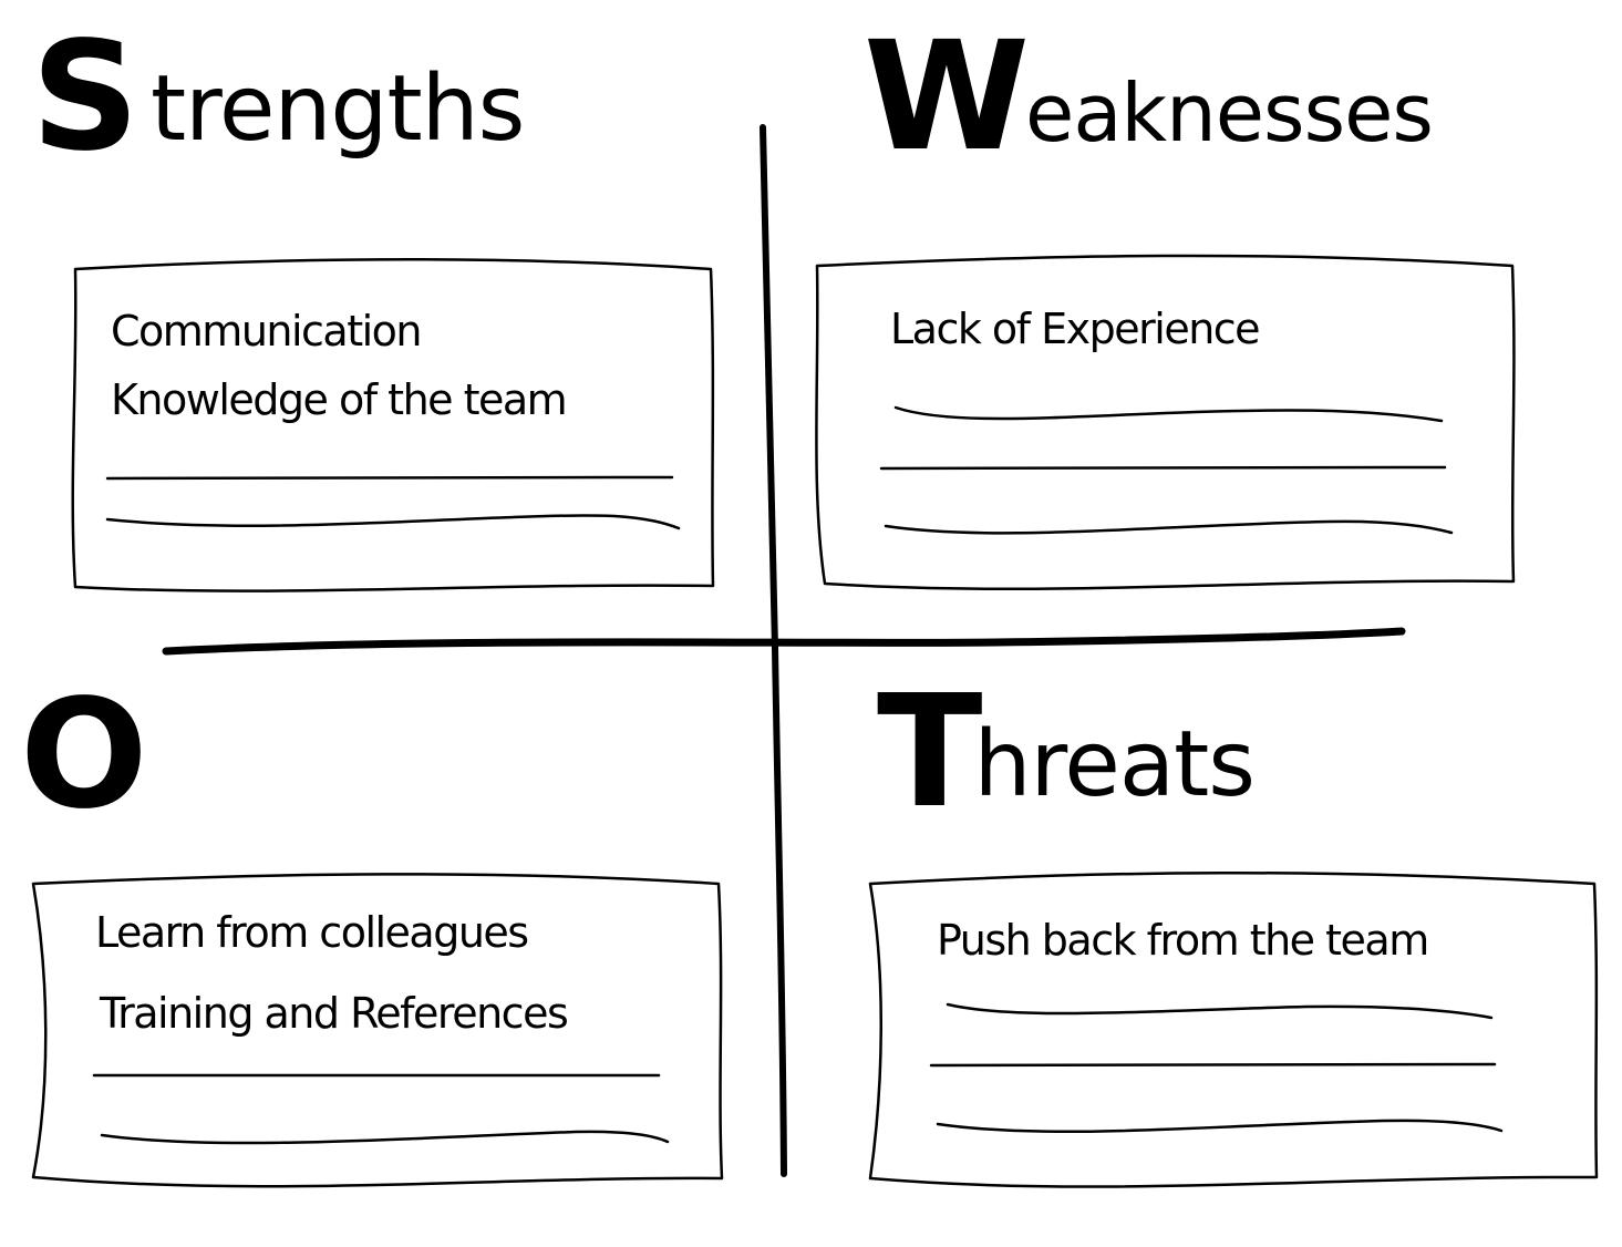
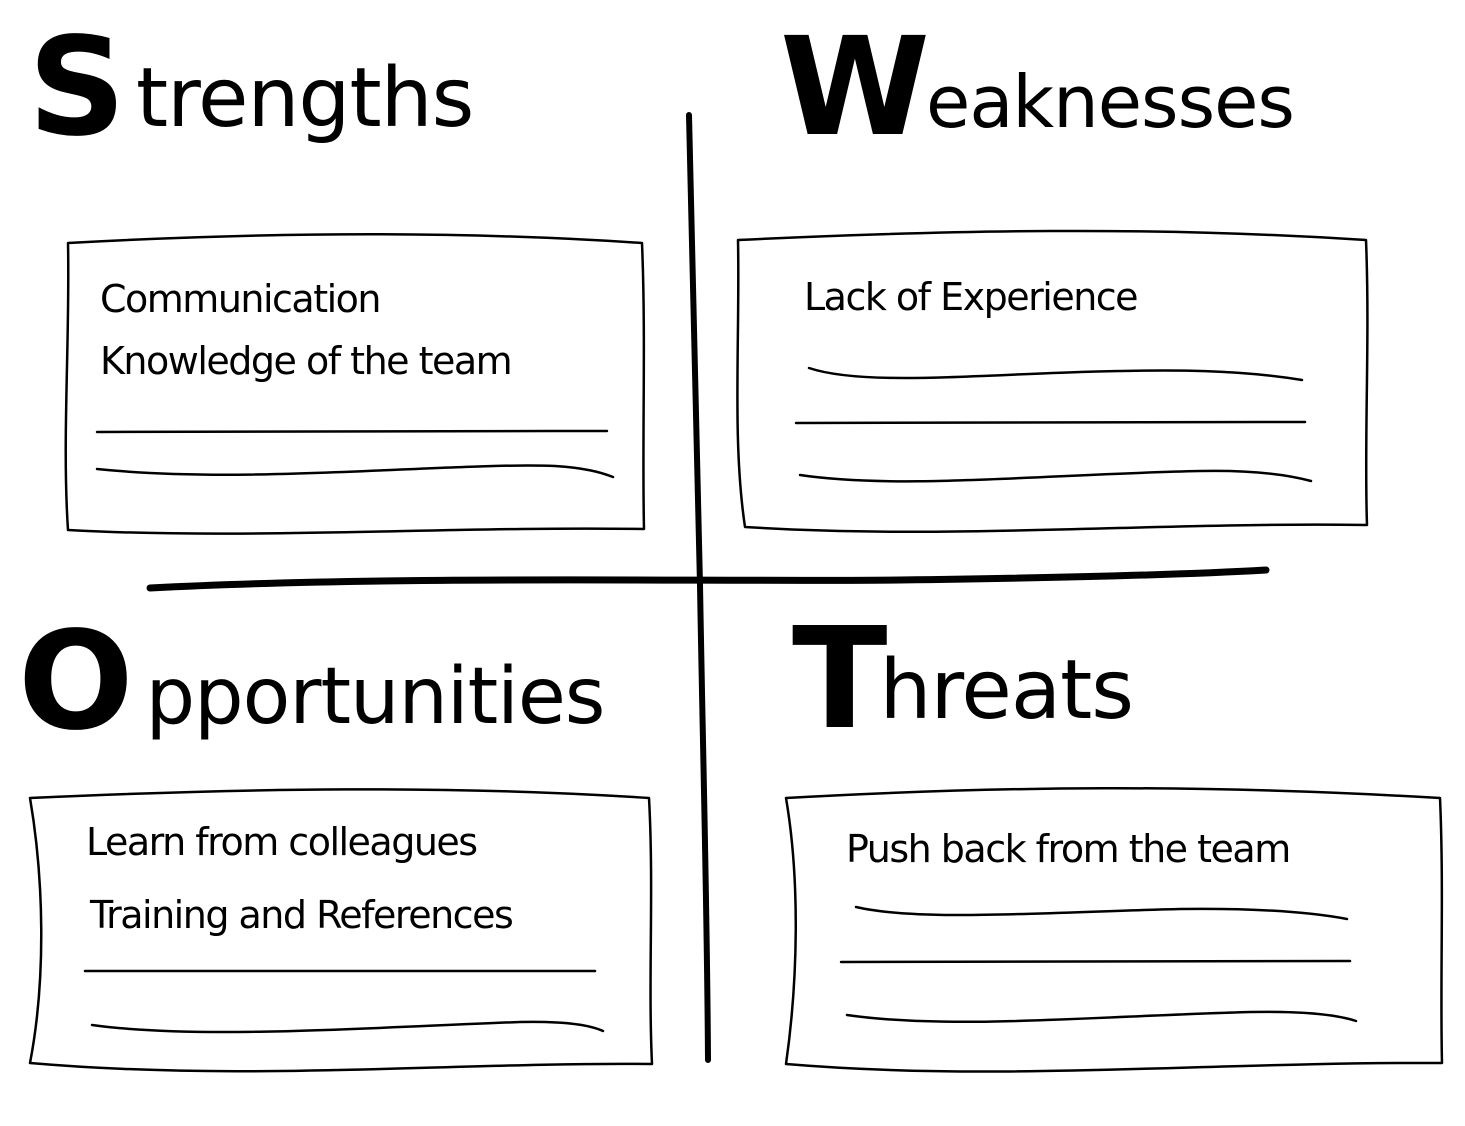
  S
  trengths
  W
  eaknesses
  O
+ pportunities
  T
  hreats
  Communication
  Knowledge of the team
  Lack of Experience
  Learn from colleagues
  Training and References
  Push back from the team
